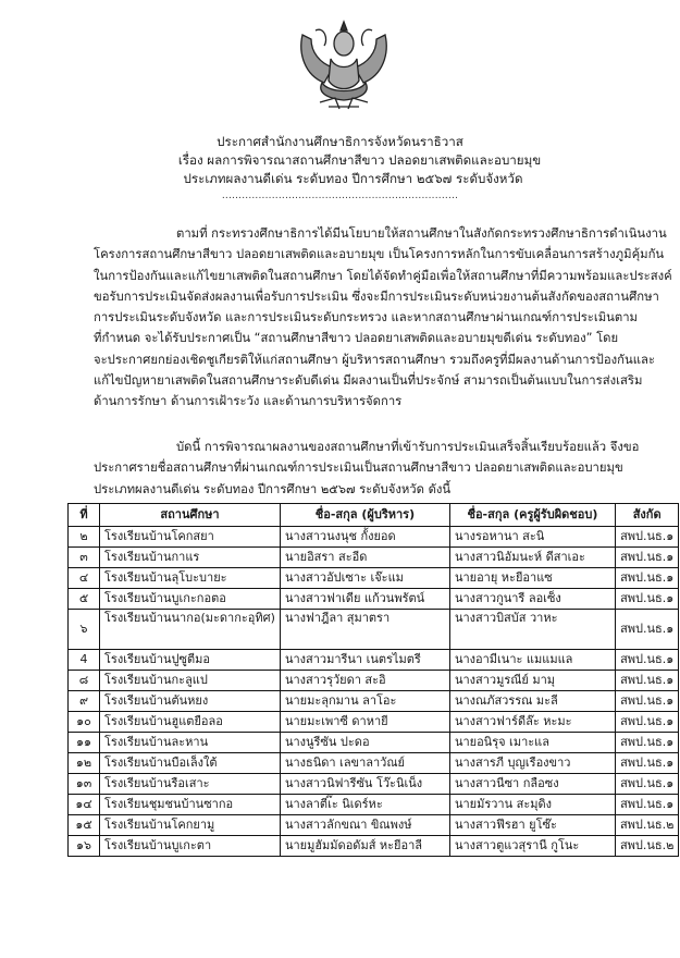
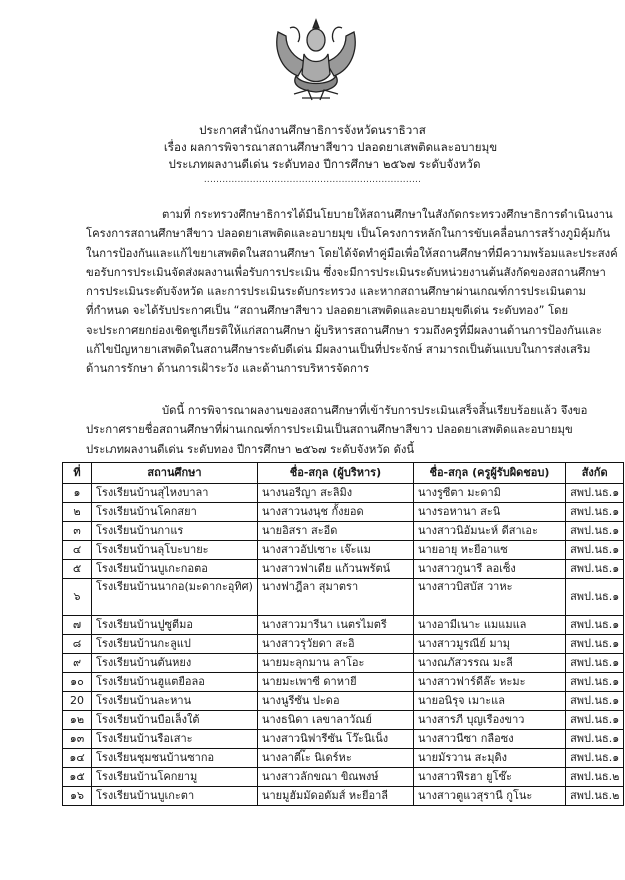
  ประกาศสำนักงานศึกษาธิการจังหวัดนราธิวาส
  เรื่อง ผลการพิจารณาสถานศึกษาสีขาว ปลอดยาเสพติดและอบายมุข
  ประเภทผลงานดีเด่น ระดับทอง ปีการศึกษา ๒๕๖๗ ระดับจังหวัด
  .......................................................................
  ตามที่ กระทรวงศึกษาธิการได้มีนโยบายให้สถานศึกษาในสังกัดกระทรวงศึกษาธิการดำเนินงาน
  โครงการสถานศึกษาสีขาว ปลอดยาเสพติดและอบายมุข เป็นโครงการหลักในการขับเคลื่อนการสร้างภูมิคุ้มกัน
  ในการป้องกันและแก้ไขยาเสพติดในสถานศึกษา โดยได้จัดทำคู่มือเพื่อให้สถานศึกษาที่มีความพร้อมและประสงค์
  ขอรับการประเมินจัดส่งผลงานเพื่อรับการประเมิน ซึ่งจะมีการประเมินระดับหน่วยงานต้นสังกัดของสถานศึกษา
  การประเมินระดับจังหวัด และการประเมินระดับกระทรวง และหากสถานศึกษาผ่านเกณฑ์การประเมินตาม
  ที่กำหนด จะได้รับประกาศเป็น “สถานศึกษาสีขาว ปลอดยาเสพติดและอบายมุขดีเด่น ระดับทอง” โดย
  จะประกาศยกย่องเชิดชูเกียรติให้แก่สถานศึกษา ผู้บริหารสถานศึกษา รวมถึงครูที่มีผลงานด้านการป้องกันและ
  แก้ไขปัญหายาเสพติดในสถานศึกษาระดับดีเด่น มีผลงานเป็นที่ประจักษ์ สามารถเป็นต้นแบบในการส่งเสริม
  ด้านการรักษา ด้านการเฝ้าระวัง และด้านการบริหารจัดการ
  บัดนี้ การพิจารณาผลงานของสถานศึกษาที่เข้ารับการประเมินเสร็จสิ้นเรียบร้อยแล้ว จึงขอ
  ประกาศรายชื่อสถานศึกษาที่ผ่านเกณฑ์การประเมินเป็นสถานศึกษาสีขาว ปลอดยาเสพติดและอบายมุข
  ประเภทผลงานดีเด่น ระดับทอง ปีการศึกษา ๒๕๖๗ ระดับจังหวัด ดังนี้
  ที่	สถานศึกษา	ชื่อ-สกุล (ผู้บริหาร)	ชื่อ-สกุล (ครูผู้รับผิดชอบ)	สังกัด
+ ๑	โรงเรียนบ้านสุไหงบาลา	นางนอรีญา สะลิมิง	นางรูซีตา มะดามิ	สพป.นธ.๑
  ๒	โรงเรียนบ้านโคกสยา	นางสาวนงนุช กั้งยอด	นางรอหานา สะนิ	สพป.นธ.๑
  ๓	โรงเรียนบ้านกาแร	นายอิสรา สะอีด	นางสาวนิอัมนะห์ ดีสาเอะ	สพป.นธ.๑
  ๔	โรงเรียนบ้านลุโบะบายะ	นางสาวอัปเซาะ เจ๊ะแม	นายอายุ หะยีอาแซ	สพป.นธ.๑
  ๕	โรงเรียนบ้านบูเกะกอตอ	นางสาวฟาเดีย แก้วนพรัตน์	นางสาวกูนารี ลอเซ็ง	สพป.นธ.๑
  ๖	โรงเรียนบ้านนากอ(มะดากะอุทิศ)	นางฟาฎีลา สุมาตรา	นางสาวบิสบัส วาหะ	สพป.นธ.๑
- 4	โรงเรียนบ้านปูซูตีมอ	นางสาวมารีนา เนตรไมตรี	นางอามีเนาะ แมแมแล	สพป.นธ.๑
+ ๗	โรงเรียนบ้านปูซูตีมอ	นางสาวมารีนา เนตรไมตรี	นางอามีเนาะ แมแมแล	สพป.นธ.๑
  ๘	โรงเรียนบ้านกะลูแป	นางสาวรุวัยดา สะอิ	นางสาวมูรณีย์ มามุ	สพป.นธ.๑
  ๙	โรงเรียนบ้านตันหยง	นายมะลุกมาน ลาโอะ	นางณภัสวรรณ มะลี	สพป.นธ.๑
  ๑๐	โรงเรียนบ้านฮูแตยือลอ	นายมะเพาซี ดาหายี	นางสาวฟาร์ดีล๊ะ หะมะ	สพป.นธ.๑
- ๑๑	โรงเรียนบ้านละหาน	นางนูรีซัน ปะดอ	นายอนิรุจ เมาะแล	สพป.นธ.๑
+ 20	โรงเรียนบ้านละหาน	นางนูรีซัน ปะดอ	นายอนิรุจ เมาะแล	สพป.นธ.๑
  ๑๒	โรงเรียนบ้านบือเล็งใต้	นางธนิดา เลขาลาวัณย์	นางสารภี บุญเรืองขาว	สพป.นธ.๑
  ๑๓	โรงเรียนบ้านรือเสาะ	นางสาวนิฟารีซัน โว๊ะนิเน็ง	นางสาวนีซา กลือซง	สพป.นธ.๑
  ๑๔	โรงเรียนชุมชนบ้านซากอ	นางลาตีเ๊ะ นิเดร์หะ	นายมัรวาน สะมุดิง	สพป.นธ.๑
  ๑๕	โรงเรียนบ้านโคกยามู	นางสาวลักขณา ขิณพงษ์	นางสาวฟีรฮา ยูโซ๊ะ	สพป.นธ.๒
  ๑๖	โรงเรียนบ้านบูเกะตา	นายมูฮัมมัดอดัมส์ หะยีอาลี	นางสาวตูแวสุรานี กูโนะ	สพป.นธ.๒
